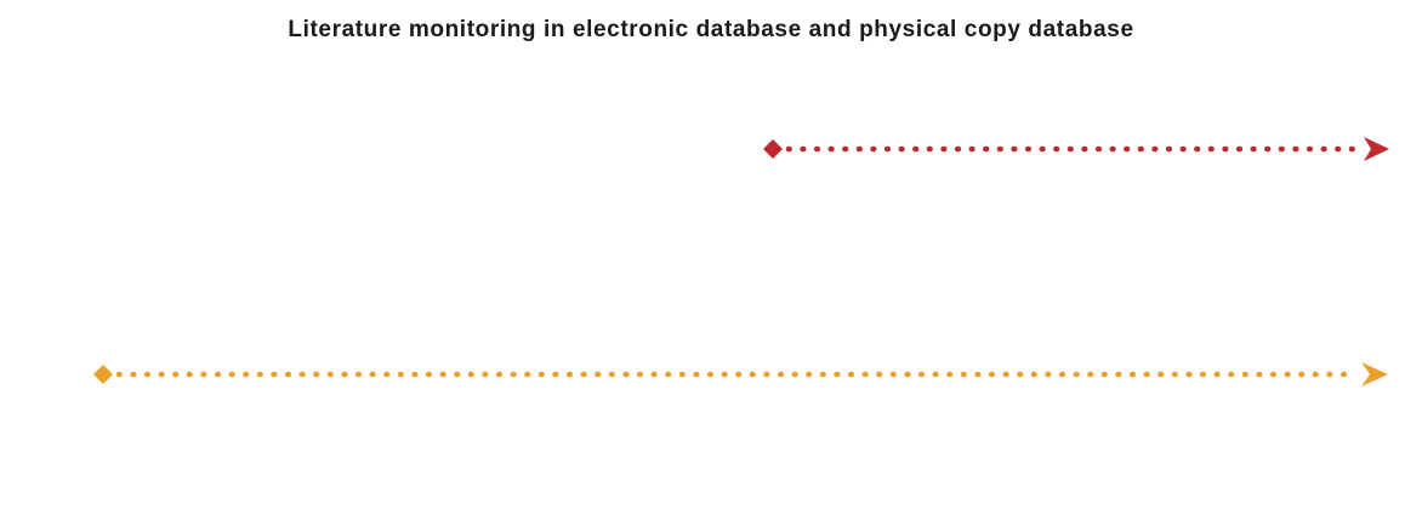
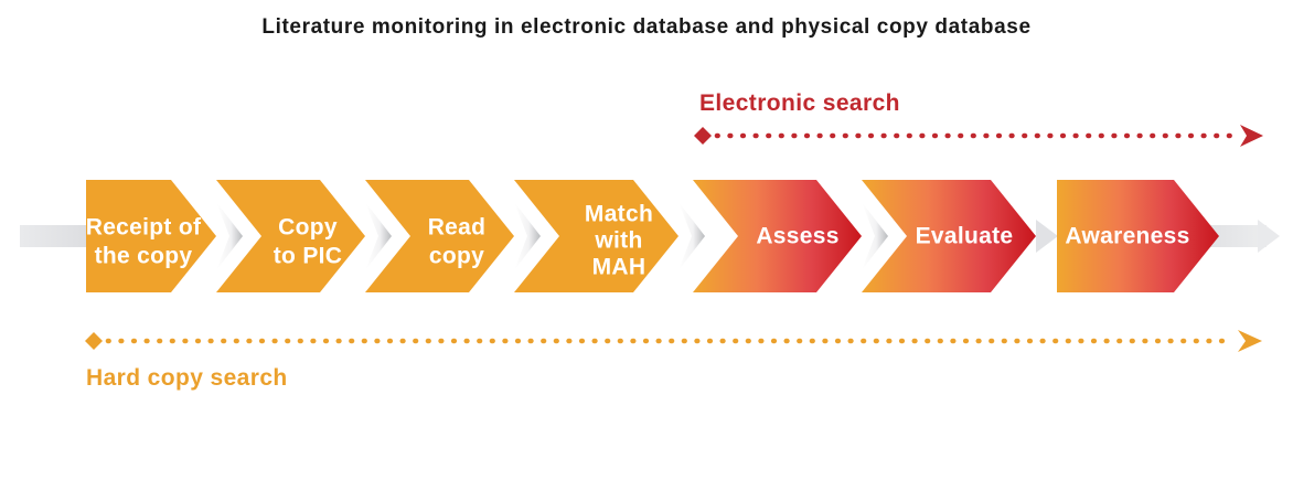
  Literature monitoring in electronic database and physical copy database
+ Electronic search
+ Receipt of
+ the copy
+ Copy
+ to PIC
+ Read
+ copy
+ Match
+ with
+ MAH
+ Assess
+ Evaluate
+ Awareness
+ Hard copy search
